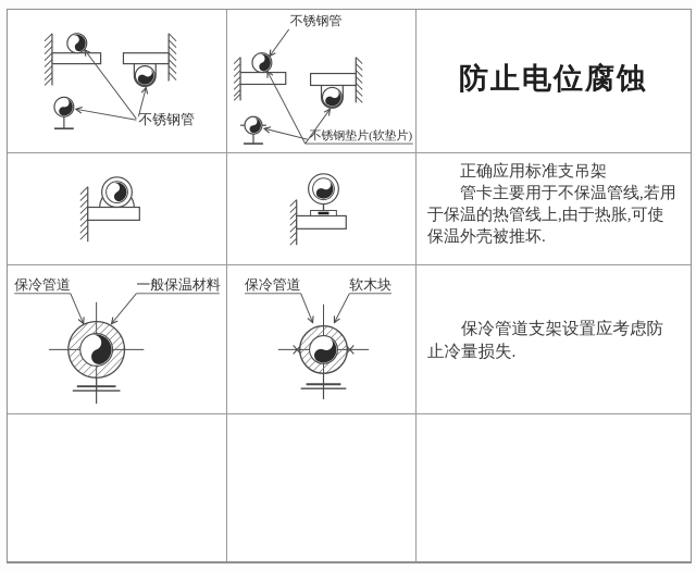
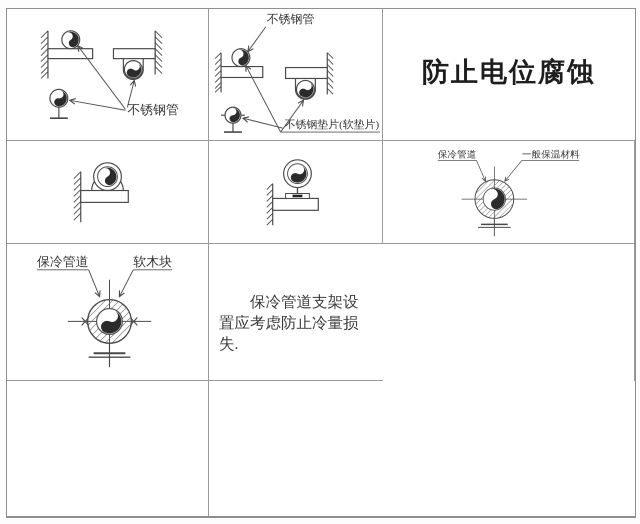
  不锈钢管
  不锈钢管
  不锈钢垫片(软垫片)
  防止电位腐蚀
- 正确应用标准支吊架
- 管卡主要用于不保温管线,若用于保温的热管线上,由于热胀,可使保温外壳被推坏.
  保冷管道
  一般保温材料
  保冷管道
  软木块
  保冷管道支架设置应考虑防止冷量损失.
